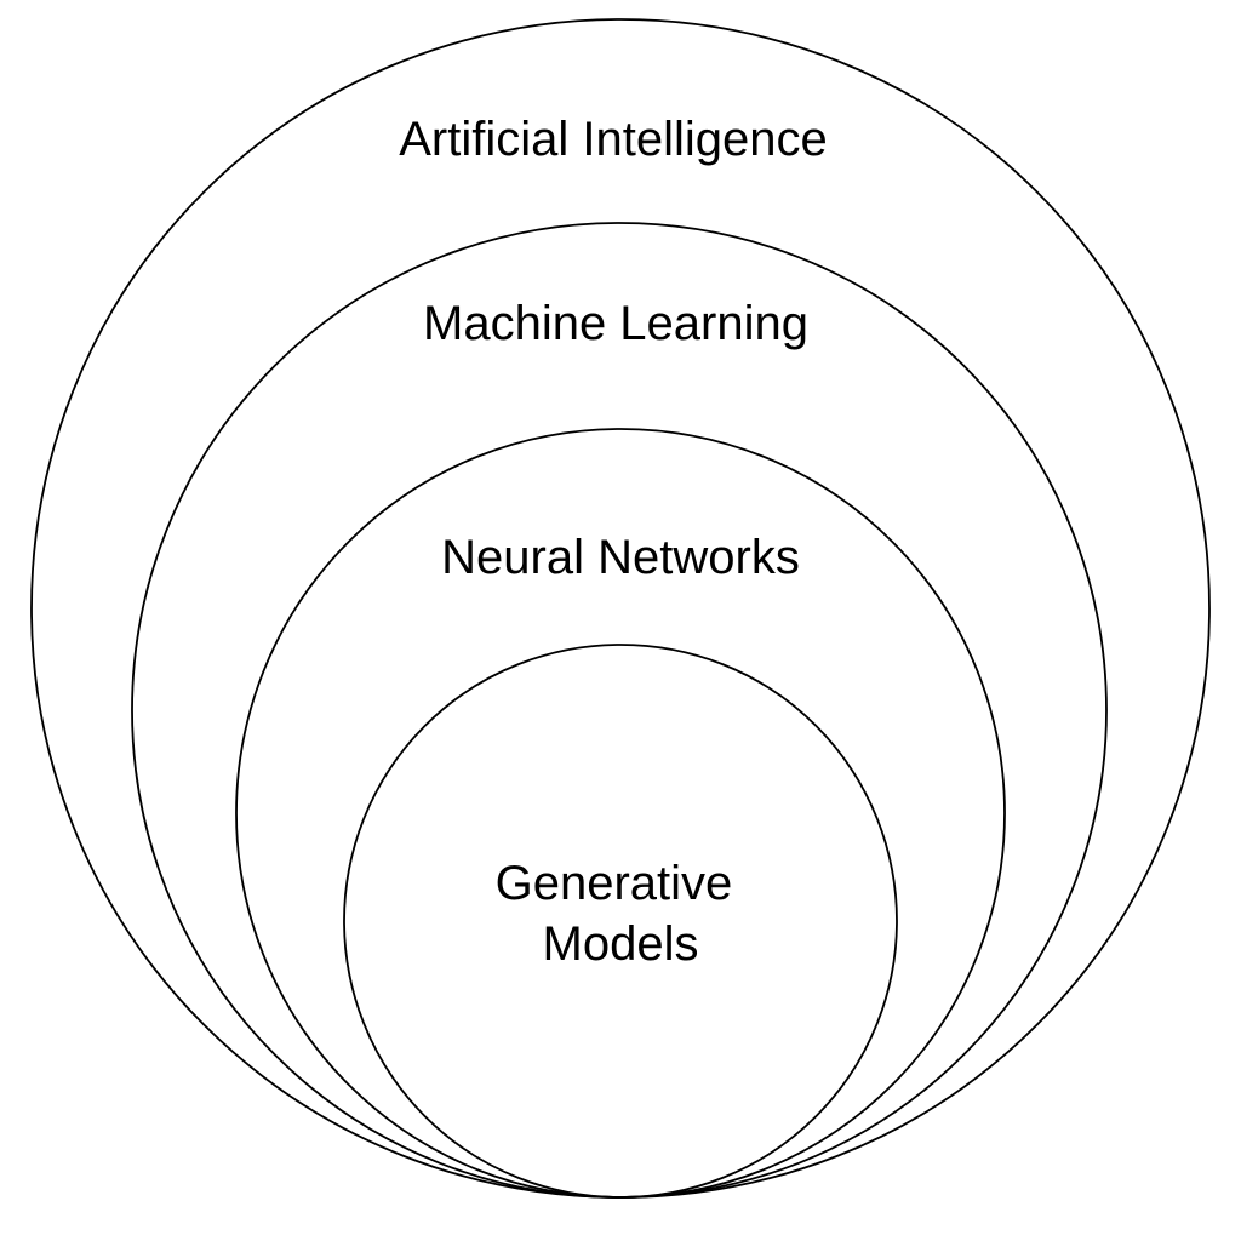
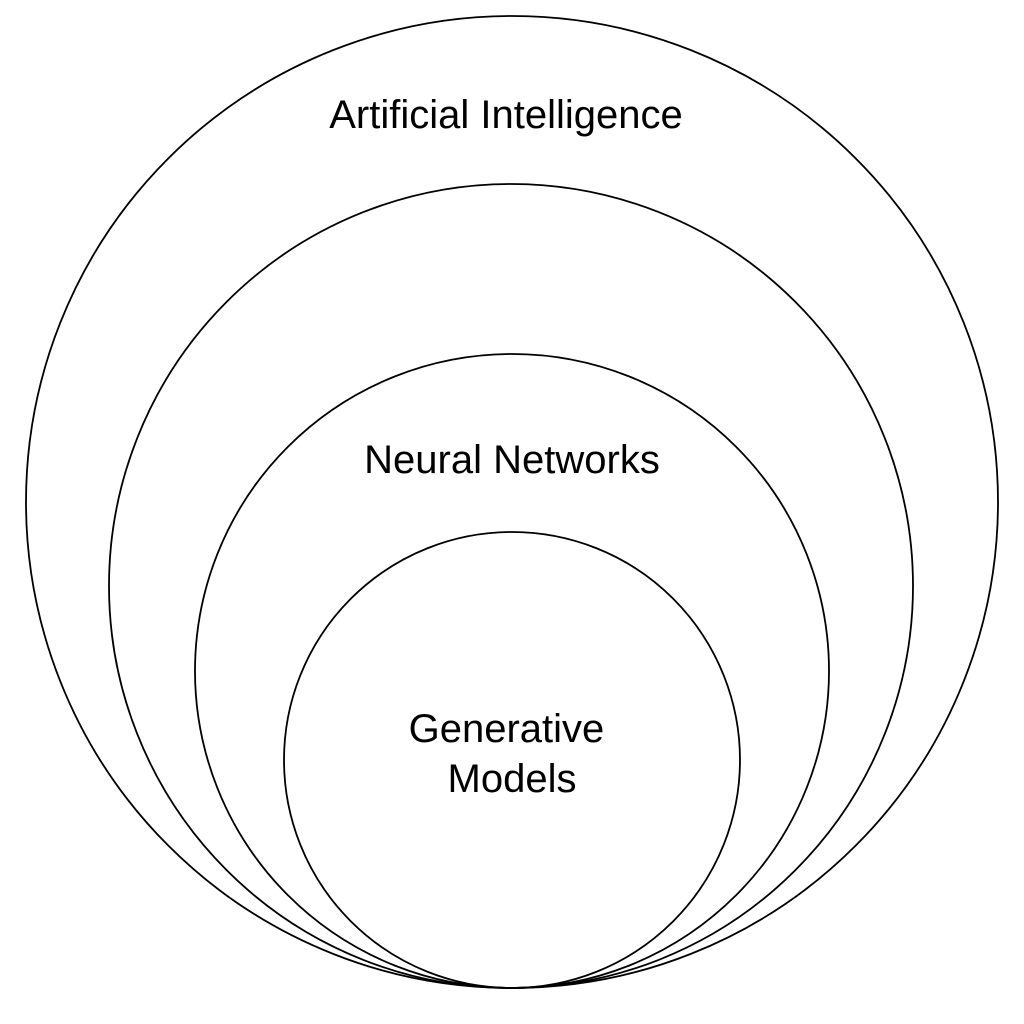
  Artificial Intelligence
- Machine Learning
  Neural Networks
  Generative Models
